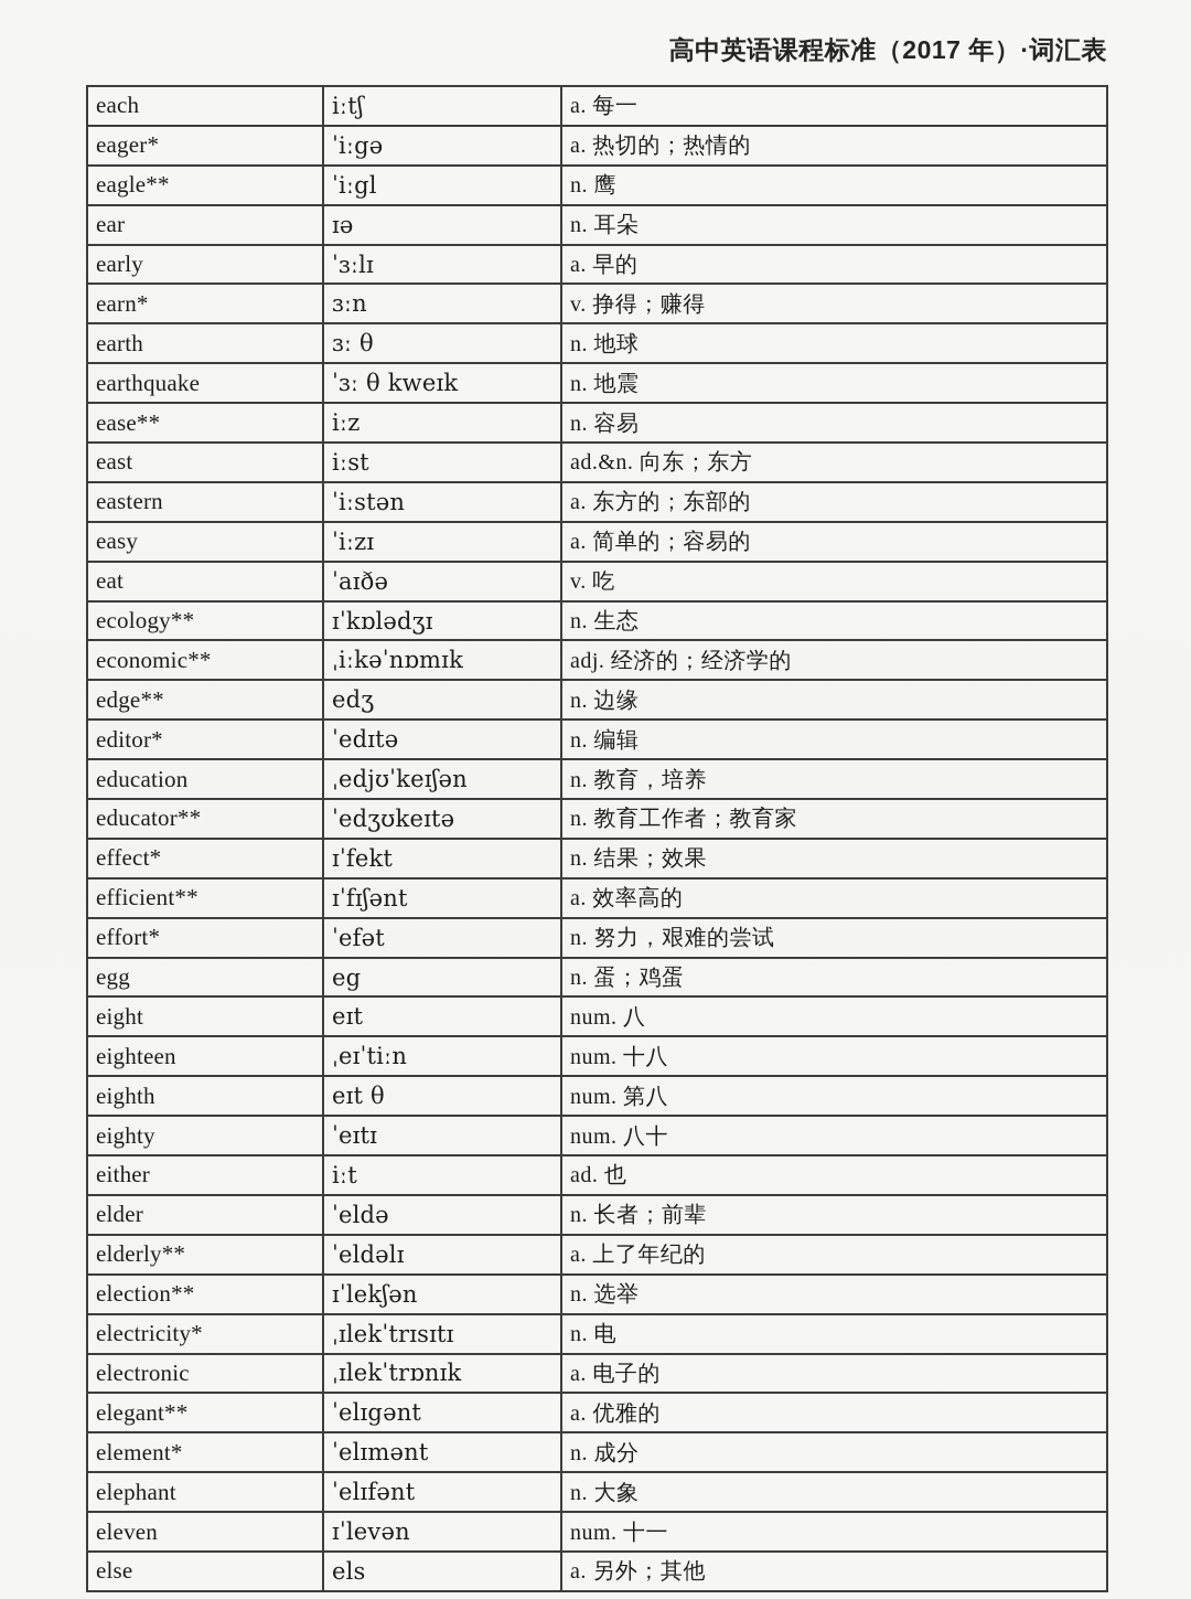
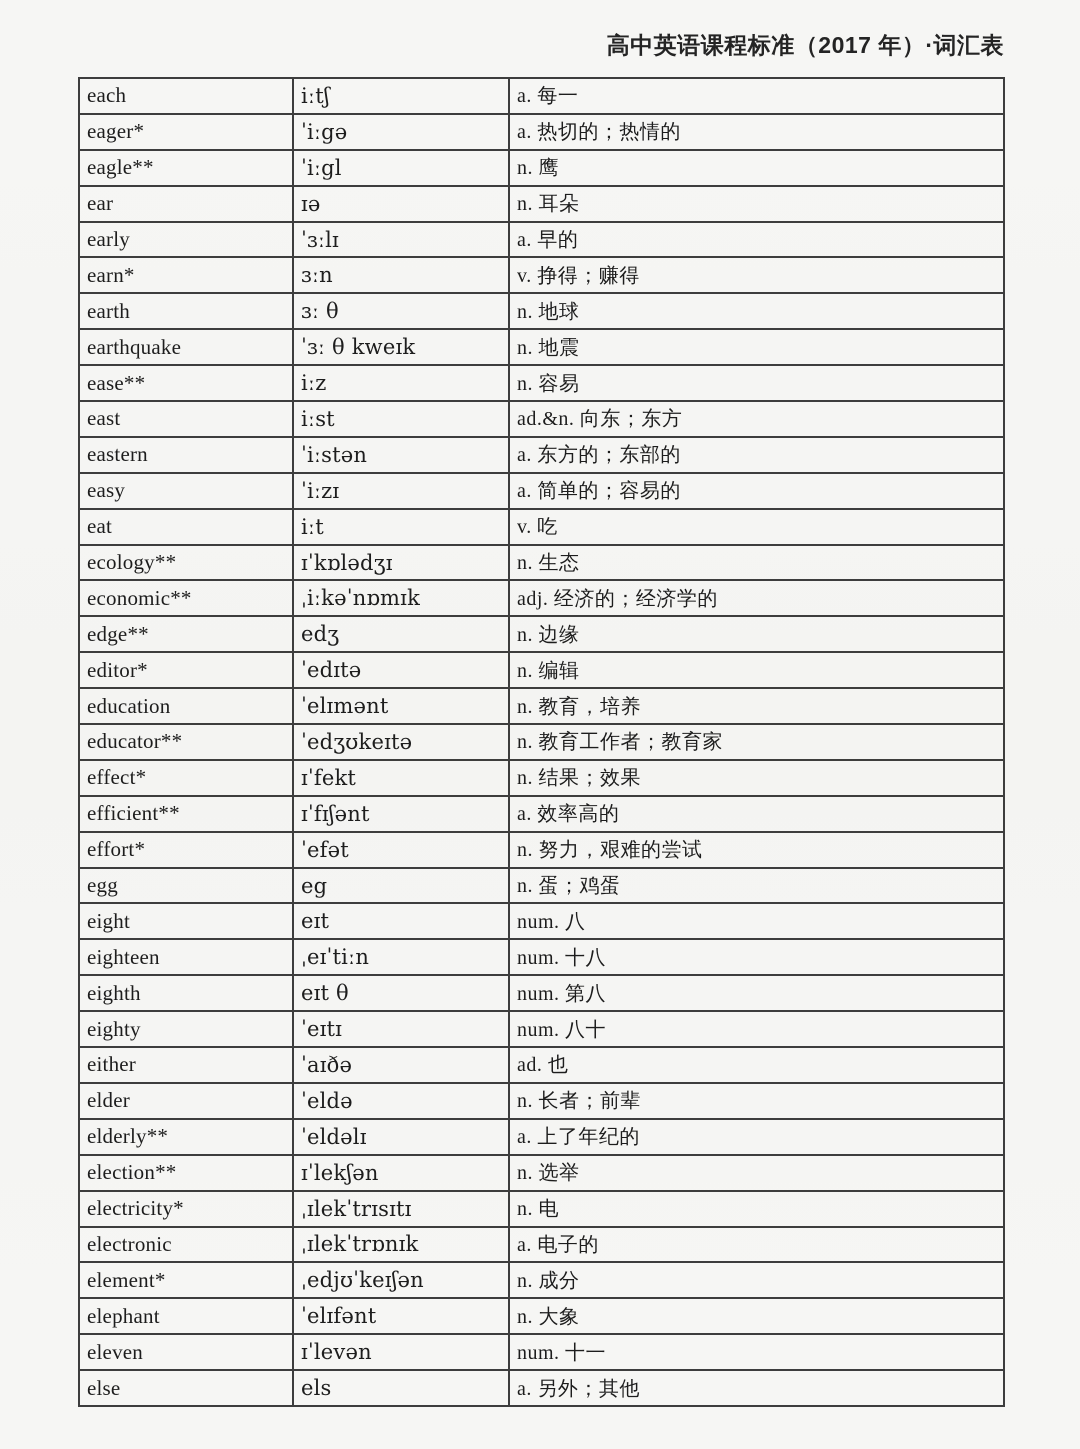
  高中英语课程标准（2017 年）·词汇表
  each	iːtʃ	a. 每一
  eager*	ˈiːgə	a. 热切的；热情的
  eagle**	ˈiːgl	n. 鹰
  ear	ɪə	n. 耳朵
  early	ˈɜːlɪ	a. 早的
  earn*	ɜːn	v. 挣得；赚得
  earth	ɜː θ	n. 地球
  earthquake	ˈɜː θ kweɪk	n. 地震
  ease**	iːz	n. 容易
  east	iːst	ad.&n. 向东；东方
  eastern	ˈiːstən	a. 东方的；东部的
  easy	ˈiːzɪ	a. 简单的；容易的
- eat	ˈaɪðə	v. 吃
+ eat	iːt	v. 吃
  ecology**	ɪˈkɒlədʒɪ	n. 生态
  economic**	ˌiːkəˈnɒmɪk	adj. 经济的；经济学的
  edge**	edʒ	n. 边缘
  editor*	ˈedɪtə	n. 编辑
- education	ˌedjʊˈkeɪʃən	n. 教育，培养
+ education	ˈelɪmənt	n. 教育，培养
  educator**	ˈedʒʊkeɪtə	n. 教育工作者；教育家
  effect*	ɪˈfekt	n. 结果；效果
  efficient**	ɪˈfɪʃənt	a. 效率高的
  effort*	ˈefət	n. 努力，艰难的尝试
  egg	eg	n. 蛋；鸡蛋
  eight	eɪt	num. 八
  eighteen	ˌeɪˈtiːn	num. 十八
  eighth	eɪt θ	num. 第八
  eighty	ˈeɪtɪ	num. 八十
- either	iːt	ad. 也
+ either	ˈaɪðə	ad. 也
  elder	ˈeldə	n. 长者；前辈
  elderly**	ˈeldəlɪ	a. 上了年纪的
  election**	ɪˈlekʃən	n. 选举
  electricity*	ˌɪlekˈtrɪsɪtɪ	n. 电
  electronic	ˌɪlekˈtrɒnɪk	a. 电子的
- elegant**	ˈelɪgənt	a. 优雅的
- element*	ˈelɪmənt	n. 成分
+ element*	ˌedjʊˈkeɪʃən	n. 成分
  elephant	ˈelɪfənt	n. 大象
  eleven	ɪˈlevən	num. 十一
  else	els	a. 另外；其他
